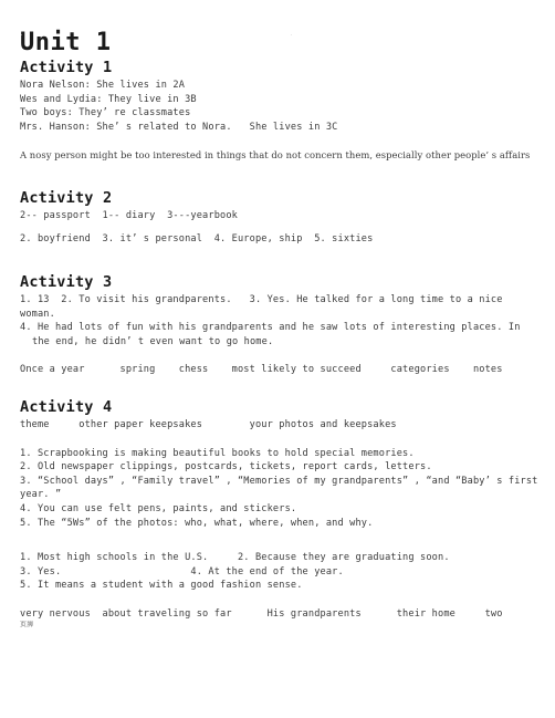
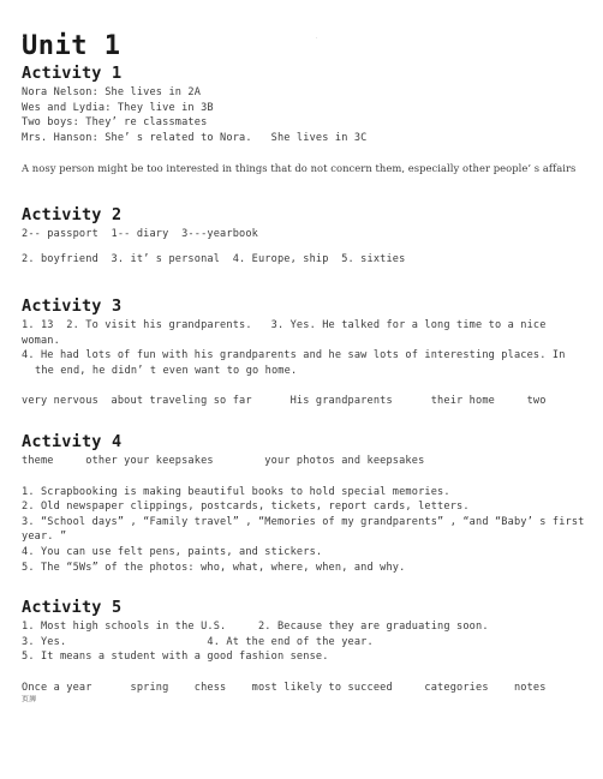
  Unit 1
  Activity 1
  Nora Nelson: She lives in 2A
  Wes and Lydia: They live in 3B
  Two boys: They’ re classmates
  Mrs. Hanson: She’ s related to Nora. She lives in 3C
  A nosy person might be too interested in things that do not concern them, especially other people’ s affairs
  Activity 2
  2-- passport 1-- diary 3---yearbook
  2. boyfriend 3. it’ s personal 4. Europe, ship 5. sixties
  Activity 3
  1. 13 2. To visit his grandparents. 3. Yes. He talked for a long time to a nice woman.
  4. He had lots of fun with his grandparents and he saw lots of interesting places. In the end, he didn’ t even want to go home.
- Once a year spring chess most likely to succeed categories notes
+ very nervous about traveling so far His grandparents their home two
  Activity 4
- theme other paper keepsakes your photos and keepsakes
+ theme other your keepsakes your photos and keepsakes
  1. Scrapbooking is making beautiful books to hold special memories.
  2. Old newspaper clippings, postcards, tickets, report cards, letters.
  3. “School days” , “Family travel” , “Memories of my grandparents” , “and “Baby’ s first year. ”
  4. You can use felt pens, paints, and stickers.
  5. The “5Ws” of the photos: who, what, where, when, and why.
+ Activity 5
  1. Most high schools in the U.S. 2. Because they are graduating soon.
  3. Yes. 4. At the end of the year.
  5. It means a student with a good fashion sense.
- very nervous about traveling so far His grandparents their home two
+ Once a year spring chess most likely to succeed categories notes
